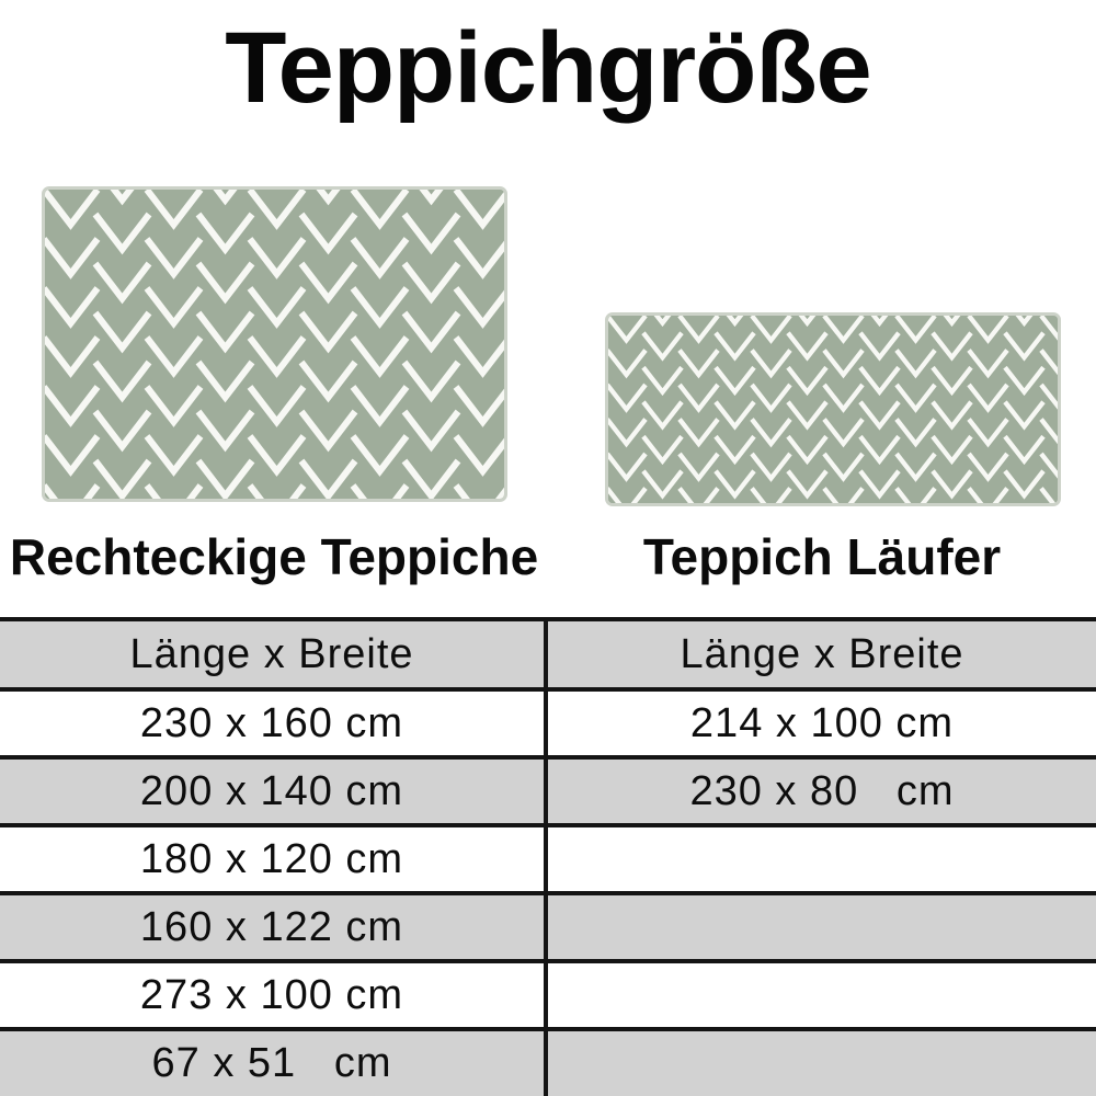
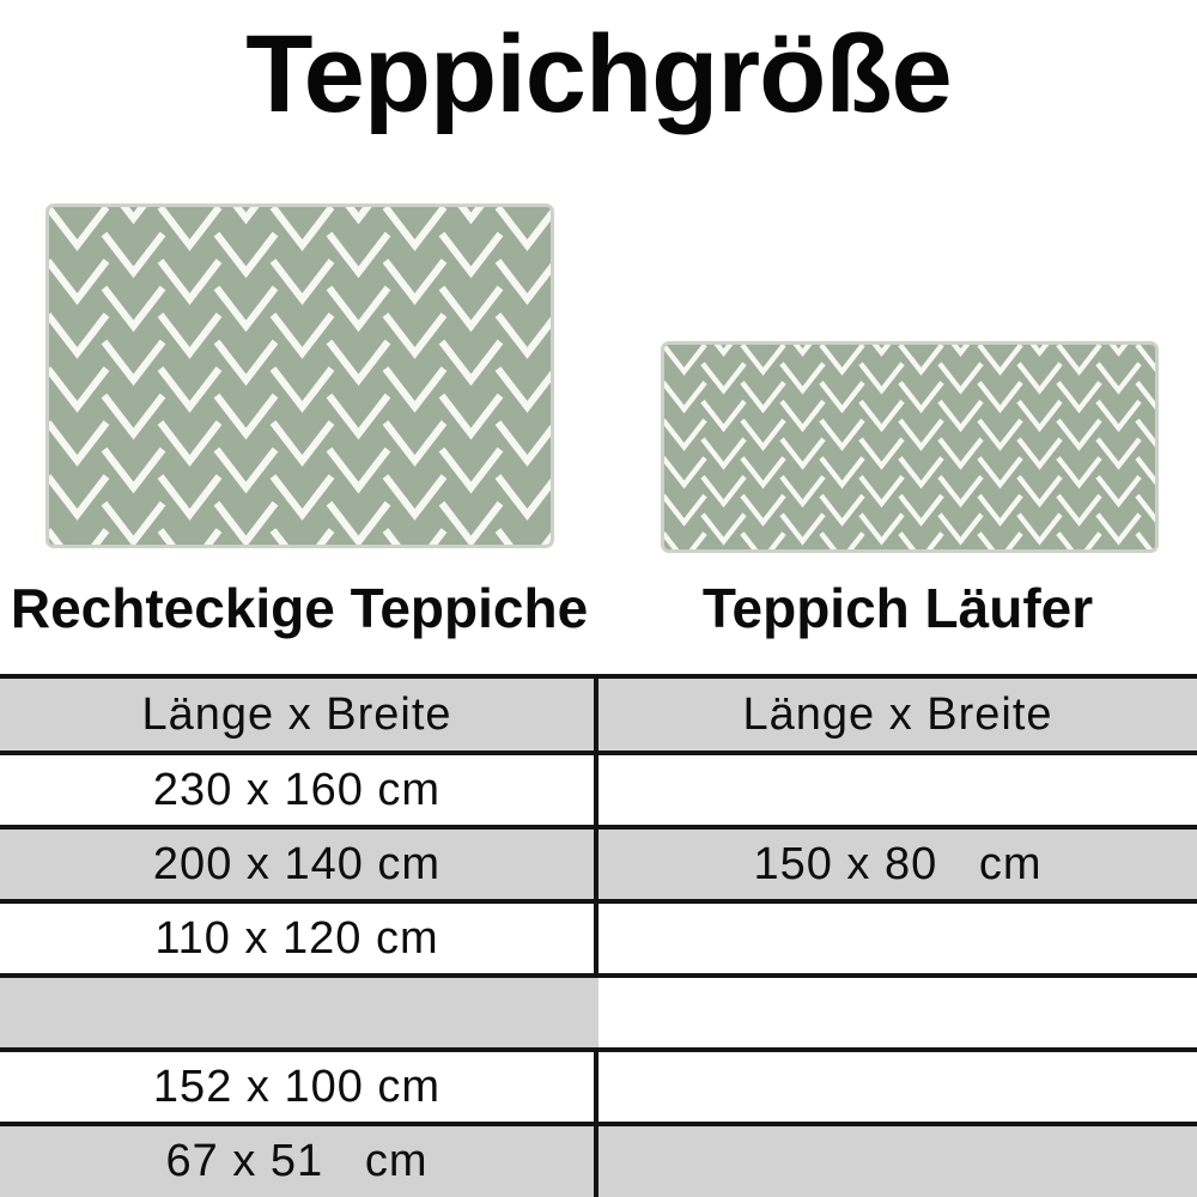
  Teppichgröße
  Rechteckige Teppiche
  Teppich Läufer
  Länge x Breite
  Länge x Breite
  230 x 160 cm
- 214 x 100 cm
  200 x 140 cm
- 230 x 80 cm
+ 150 x 80 cm
- 180 x 120 cm
+ 110 x 120 cm
- 160 x 122 cm
- 273 x 100 cm
+ 152 x 100 cm
  67 x 51 cm
